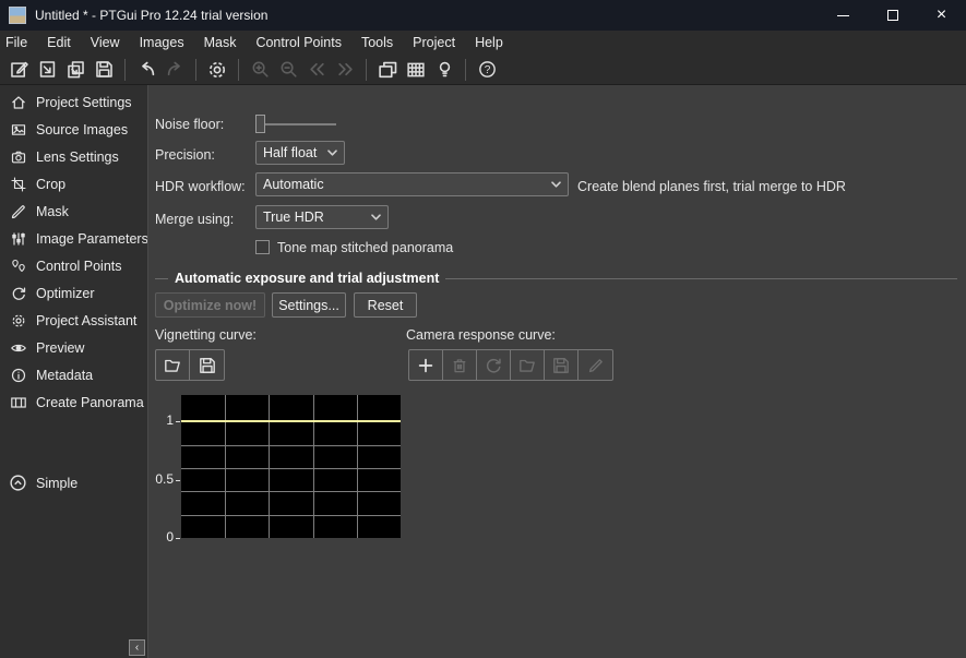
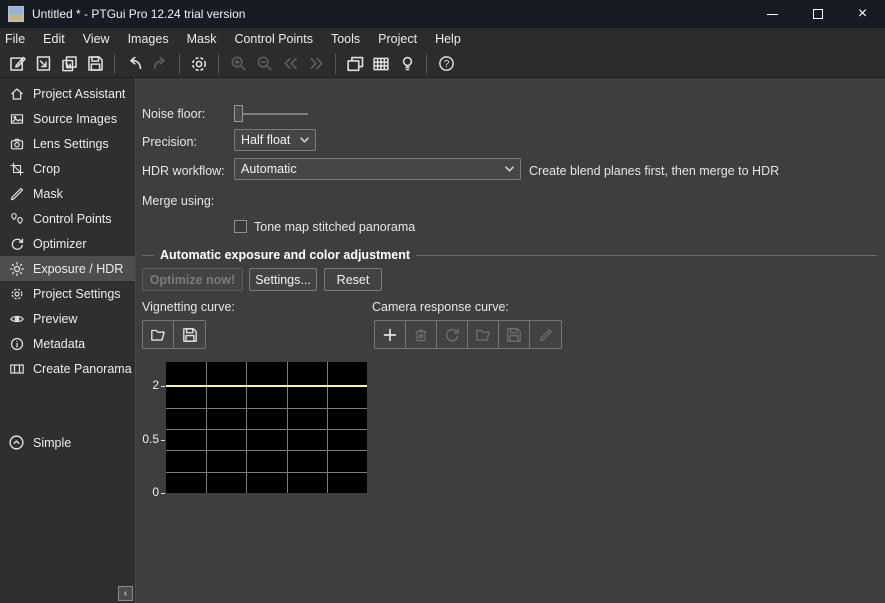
  Untitled * - PTGui Pro 12.24 trial version
  ×
  File
  Edit
  View
  Images
  Mask
  Control Points
  Tools
  Project
  Help
  ?
- Project Settings
+ Project Assistant
  Source Images
  Lens Settings
  Crop
  Mask
- Image Parameters
  Control Points
  Optimizer
+ Exposure / HDR
- Project Assistant
+ Project Settings
  Preview
  Metadata
  Create Panorama
  Simple
  ‹
  Noise floor:
  Precision:
  Half float
  HDR workflow:
  Automatic
- Create blend planes first, trial merge to HDR
+ Create blend planes first, then merge to HDR
  Merge using:
- True HDR
  Tone map stitched panorama
- Automatic exposure and trial adjustment
+ Automatic exposure and color adjustment
  Optimize now!
  Settings...
  Reset
  Vignetting curve:
  Camera response curve:
  0
  0.5
- 1
+ 2
